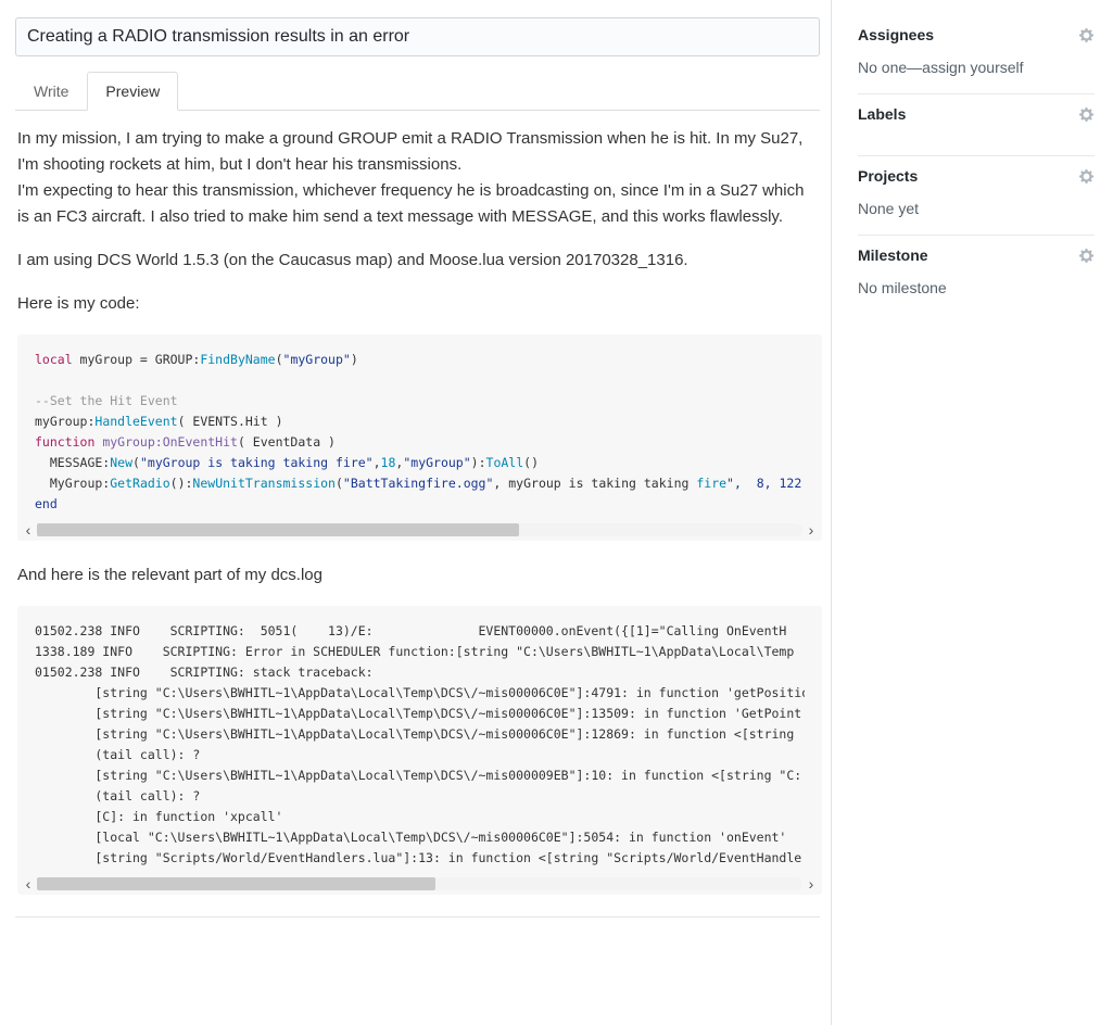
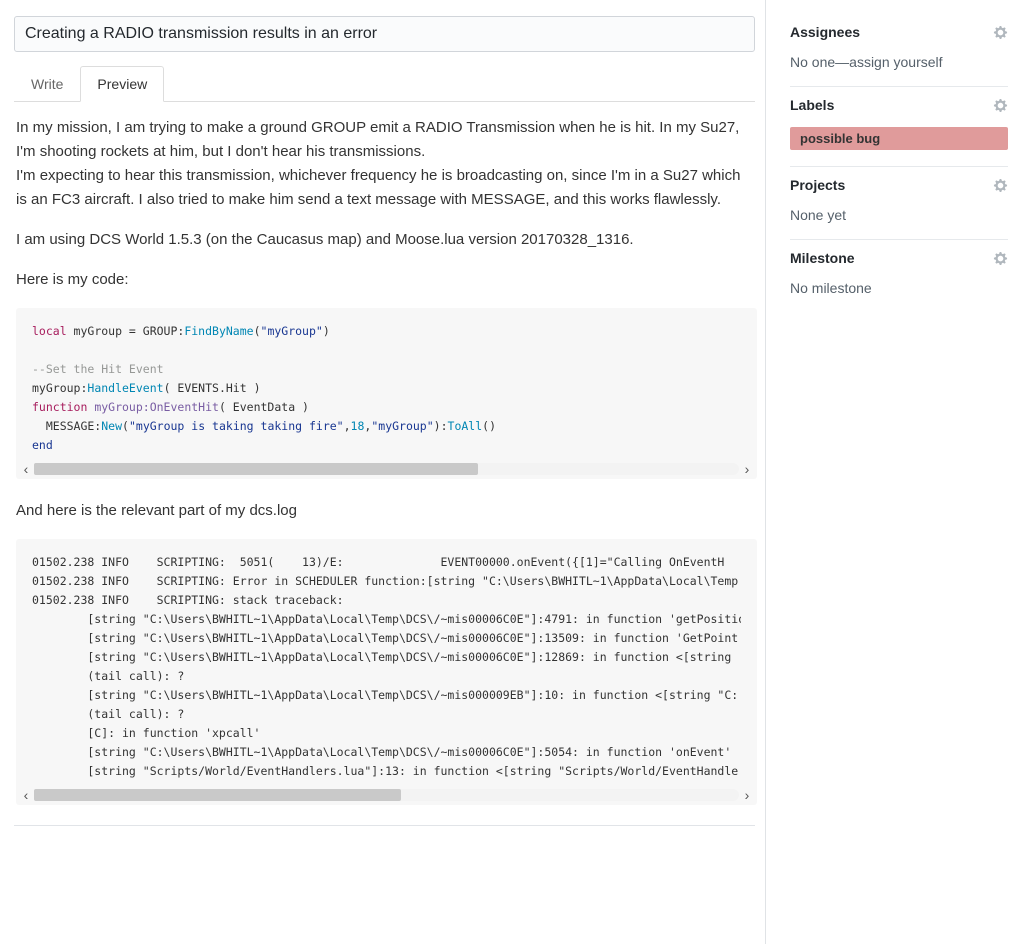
  Creating a RADIO transmission results in an error
  Write
  Preview
  In my mission, I am trying to make a ground GROUP emit a RADIO Transmission when he is hit. In my Su27, I'm shooting rockets at him, but I don't hear his transmissions.
  I'm expecting to hear this transmission, whichever frequency he is broadcasting on, since I'm in a Su27 which is an FC3 aircraft. I also tried to make him send a text message with MESSAGE, and this works flawlessly.
  I am using DCS World 1.5.3 (on the Caucasus map) and Moose.lua version 20170328_1316.
  Here is my code:
  local myGroup = GROUP:FindByName("myGroup")
  --Set the Hit Event
  myGroup:HandleEvent( EVENTS.Hit )
  function myGroup:OnEventHit( EventData )
  MESSAGE:New("myGroup is taking taking fire",18,"myGroup"):ToAll()
- MyGroup:GetRadio():NewUnitTransmission("BattTakingfire.ogg", myGroup is taking taking fire", 8, 122
  end
  ‹
  ›
  And here is the relevant part of my dcs.log
  01502.238 INFO SCRIPTING: 5051( 13)/E: EVENT00000.onEvent({[1]="Calling OnEventH
- 1338.189 INFO SCRIPTING: Error in SCHEDULER function:[string "C:\Users\BWHITL~1\AppData\Local\Temp
+ 01502.238 INFO SCRIPTING: Error in SCHEDULER function:[string "C:\Users\BWHITL~1\AppData\Local\Temp
  01502.238 INFO SCRIPTING: stack traceback:
  [string "C:\Users\BWHITL~1\AppData\Local\Temp\DCS\/~mis00006C0E"]:4791: in function 'getPositi
  [string "C:\Users\BWHITL~1\AppData\Local\Temp\DCS\/~mis00006C0E"]:13509: in function 'GetPoint
  [string "C:\Users\BWHITL~1\AppData\Local\Temp\DCS\/~mis00006C0E"]:12869: in function <[string
  (tail call): ?
  [string "C:\Users\BWHITL~1\AppData\Local\Temp\DCS\/~mis000009EB"]:10: in function <[string "C:
  (tail call): ?
  [C]: in function 'xpcall'
- [local "C:\Users\BWHITL~1\AppData\Local\Temp\DCS\/~mis00006C0E"]:5054: in function 'onEvent'
+ [string "C:\Users\BWHITL~1\AppData\Local\Temp\DCS\/~mis00006C0E"]:5054: in function 'onEvent'
  [string "Scripts/World/EventHandlers.lua"]:13: in function <[string "Scripts/World/EventHandle
  ‹
  ›
  Assignees
  No one—assign yourself
  Labels
+ possible bug
  Projects
  None yet
  Milestone
  No milestone
